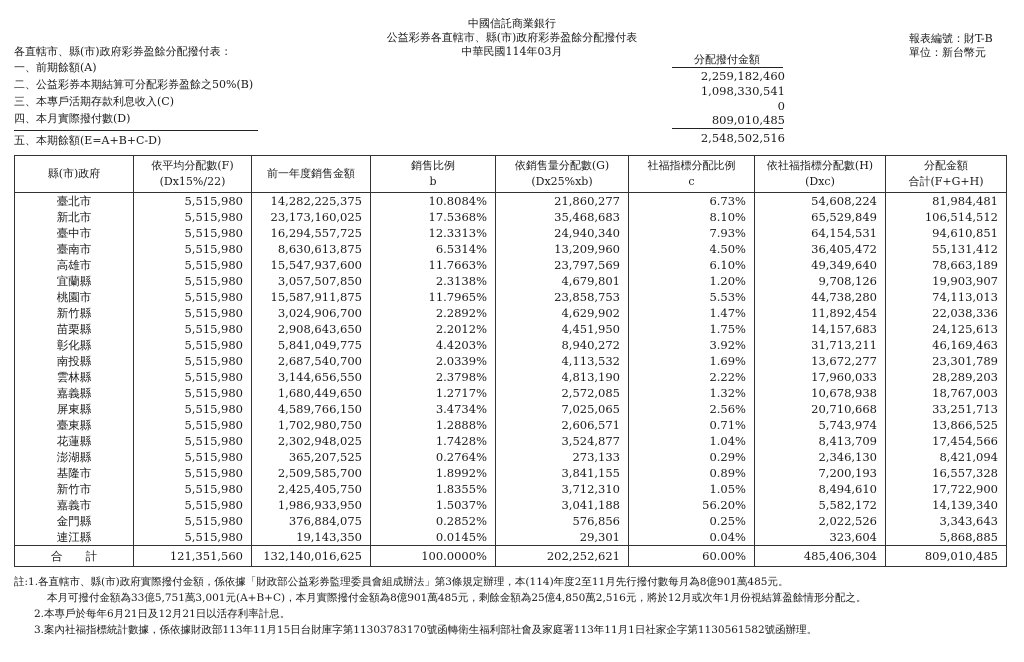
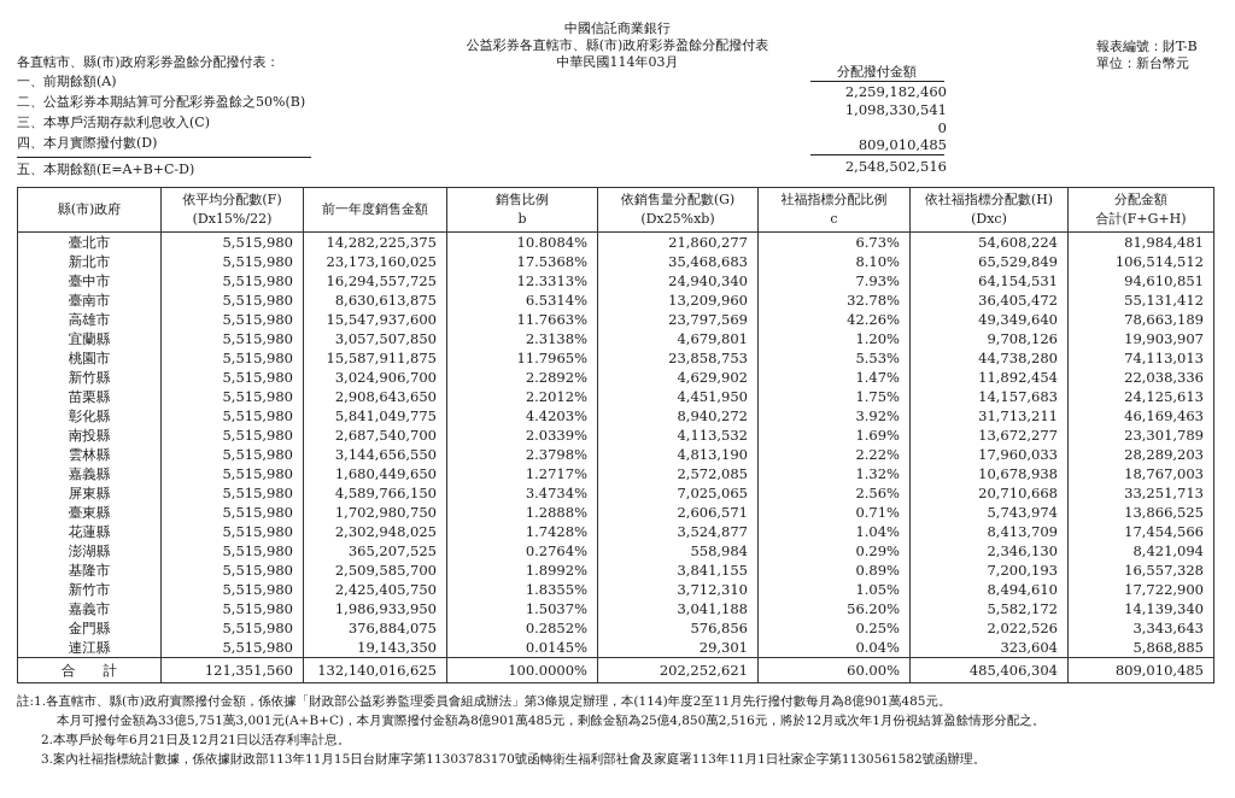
  中國信託商業銀行
  公益彩券各直轄市、縣(市)政府彩券盈餘分配撥付表
  中華民國114年03月
  報表編號：財T-B
  單位：新台幣元
  各直轄市、縣(市)政府彩券盈餘分配撥付表：
  分配撥付金額
  一、前期餘額(A)
  2,259,182,460
  二、公益彩券本期結算可分配彩券盈餘之50%(B)
  1,098,330,541
  三、本專戶活期存款利息收入(C)
  0
  四、本月實際撥付數(D)
  809,010,485
  五、本期餘額(E=A+B+C-D)
  2,548,502,516
  縣(市)政府	依平均分配數(F)(Dx15%/22)	前一年度銷售金額	銷售比例b	依銷售量分配數(G)(Dx25%xb)	社福指標分配比例c	依社福指標分配數(H)(Dxc)	分配金額合計(F+G+H)
  臺北市	5,515,980	14,282,225,375	10.8084%	21,860,277	6.73%	54,608,224	81,984,481
  新北市	5,515,980	23,173,160,025	17.5368%	35,468,683	8.10%	65,529,849	106,514,512
  臺中市	5,515,980	16,294,557,725	12.3313%	24,940,340	7.93%	64,154,531	94,610,851
- 臺南市	5,515,980	8,630,613,875	6.5314%	13,209,960	4.50%	36,405,472	55,131,412
+ 臺南市	5,515,980	8,630,613,875	6.5314%	13,209,960	32.78%	36,405,472	55,131,412
- 高雄市	5,515,980	15,547,937,600	11.7663%	23,797,569	6.10%	49,349,640	78,663,189
+ 高雄市	5,515,980	15,547,937,600	11.7663%	23,797,569	42.26%	49,349,640	78,663,189
  宜蘭縣	5,515,980	3,057,507,850	2.3138%	4,679,801	1.20%	9,708,126	19,903,907
  桃園市	5,515,980	15,587,911,875	11.7965%	23,858,753	5.53%	44,738,280	74,113,013
  新竹縣	5,515,980	3,024,906,700	2.2892%	4,629,902	1.47%	11,892,454	22,038,336
  苗栗縣	5,515,980	2,908,643,650	2.2012%	4,451,950	1.75%	14,157,683	24,125,613
  彰化縣	5,515,980	5,841,049,775	4.4203%	8,940,272	3.92%	31,713,211	46,169,463
  南投縣	5,515,980	2,687,540,700	2.0339%	4,113,532	1.69%	13,672,277	23,301,789
  雲林縣	5,515,980	3,144,656,550	2.3798%	4,813,190	2.22%	17,960,033	28,289,203
  嘉義縣	5,515,980	1,680,449,650	1.2717%	2,572,085	1.32%	10,678,938	18,767,003
  屏東縣	5,515,980	4,589,766,150	3.4734%	7,025,065	2.56%	20,710,668	33,251,713
  臺東縣	5,515,980	1,702,980,750	1.2888%	2,606,571	0.71%	5,743,974	13,866,525
  花蓮縣	5,515,980	2,302,948,025	1.7428%	3,524,877	1.04%	8,413,709	17,454,566
- 澎湖縣	5,515,980	365,207,525	0.2764%	273,133	0.29%	2,346,130	8,421,094
+ 澎湖縣	5,515,980	365,207,525	0.2764%	558,984	0.29%	2,346,130	8,421,094
  基隆市	5,515,980	2,509,585,700	1.8992%	3,841,155	0.89%	7,200,193	16,557,328
  新竹市	5,515,980	2,425,405,750	1.8355%	3,712,310	1.05%	8,494,610	17,722,900
  嘉義市	5,515,980	1,986,933,950	1.5037%	3,041,188	56.20%	5,582,172	14,139,340
  金門縣	5,515,980	376,884,075	0.2852%	576,856	0.25%	2,022,526	3,343,643
  連江縣	5,515,980	19,143,350	0.0145%	29,301	0.04%	323,604	5,868,885
  合 計	121,351,560	132,140,016,625	100.0000%	202,252,621	60.00%	485,406,304	809,010,485
  註:1.各直轄市、縣(市)政府實際撥付金額，係依據「財政部公益彩券監理委員會組成辦法」第3條規定辦理，本(114)年度2至11月先行撥付數每月為8億901萬485元。
  本月可撥付金額為33億5,751萬3,001元(A+B+C)，本月實際撥付金額為8億901萬485元，剩餘金額為25億4,850萬2,516元，將於12月或次年1月份視結算盈餘情形分配之。
  2.本專戶於每年6月21日及12月21日以活存利率計息。
  3.案內社福指標統計數據，係依據財政部113年11月15日台財庫字第11303783170號函轉衛生福利部社會及家庭署113年11月1日社家企字第1130561582號函辦理。
